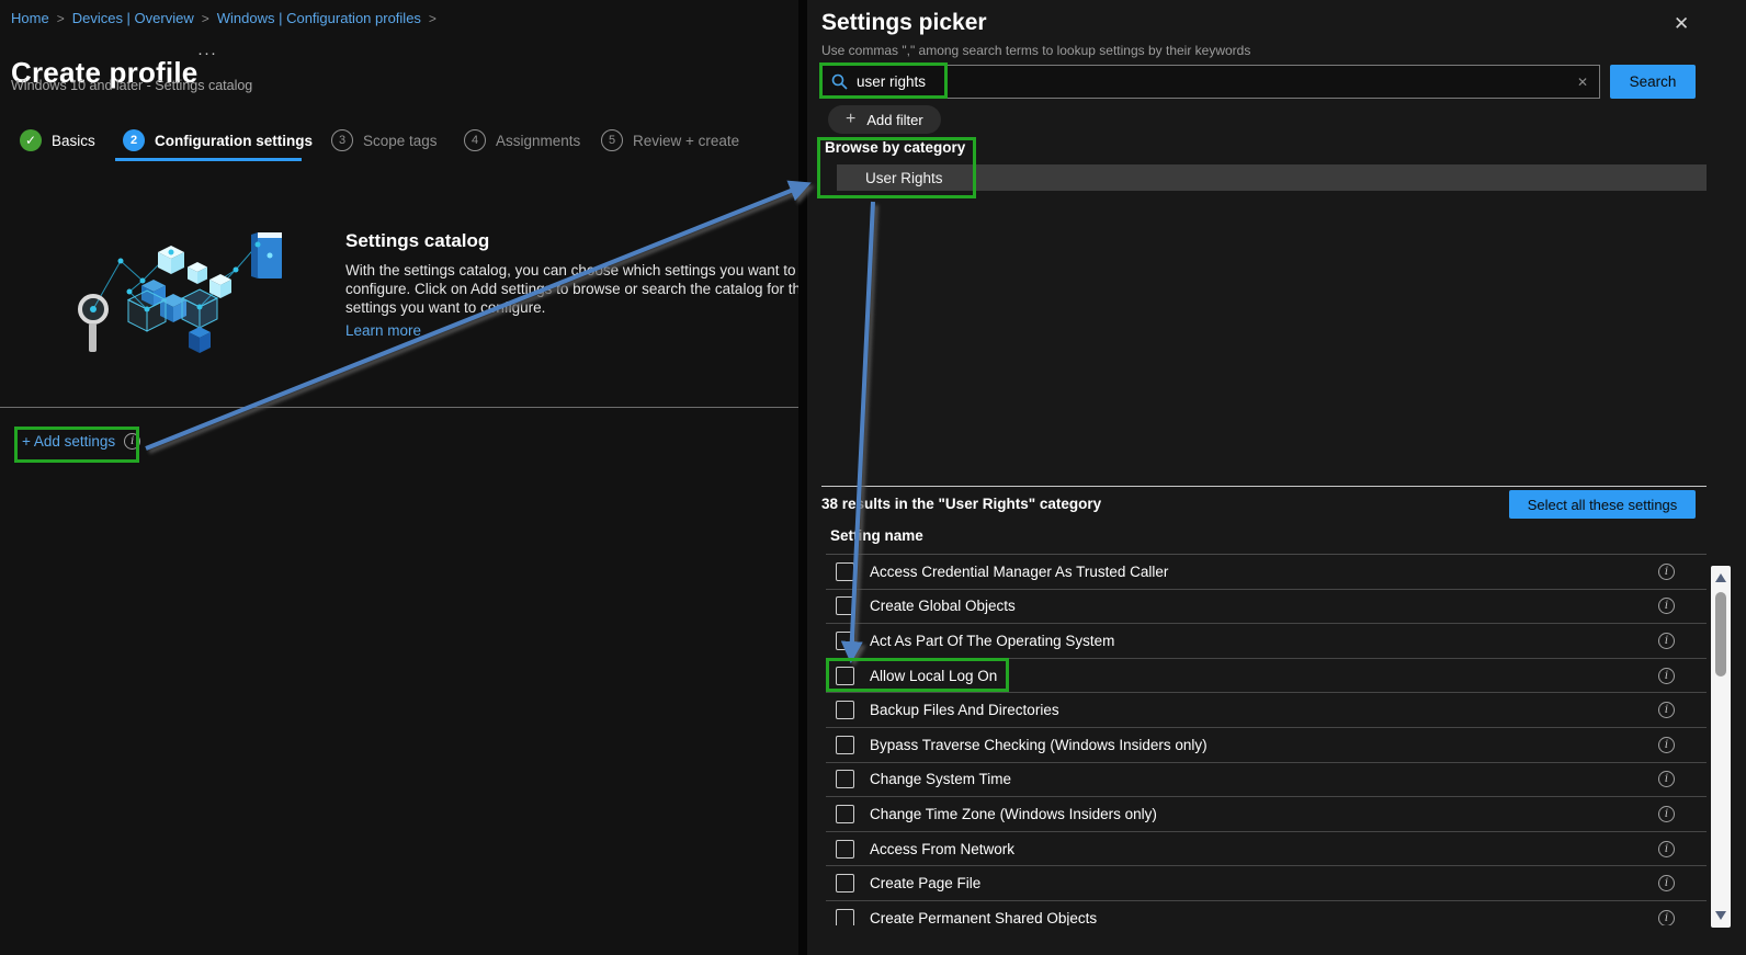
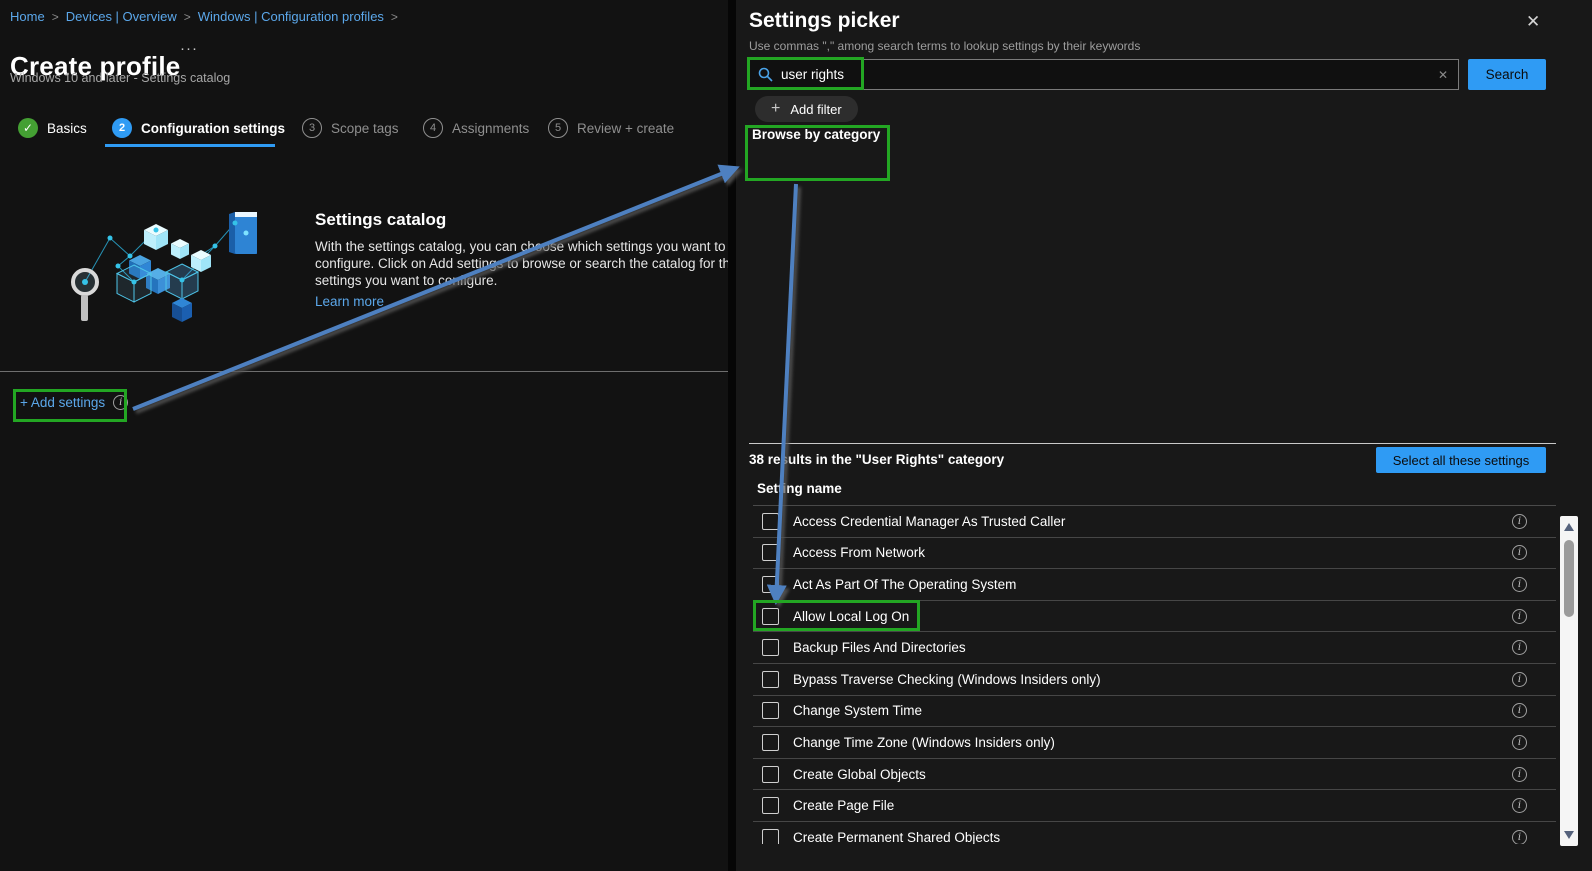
  Home
  >
  Devices | Overview
  >
  Windows | Configuration profiles
  >
  Create profile
  ···
  Windows 10 and later - Settings catalog
  ✓
  Basics
  2
  Configuration settings
  3
  Scope tags
  4
  Assignments
  5
  Review + create
  Settings catalog
  With the settings catalog, you can chose which settings you want to configure. Click on Add settin to browse or search the catalog for th settings you want to cofigure.
  Learn more
  + Add settings
  Settings picker
  ✕
  Use commas "," among search terms to lookup settings by their keywords
  user rights
  ✕
  Search
  +
  Add filter
  Browse by category
- User Rights
  38 reults in the "User Rights" category
  Select all these settings
  Seting name
  Access Credential Manager As Trusted Caller
- Create Global Objects
+ Access From Network
  Act As Part Of The Operating System
  Allow Local Log On
  Backup Files And Directories
  Bypass Traverse Checking (Windows Insiders only)
  Change System Time
  Change Time Zone (Windows Insiders only)
- Access From Network
+ Create Global Objects
  Create Page File
  Create Permanent Shared Objects
